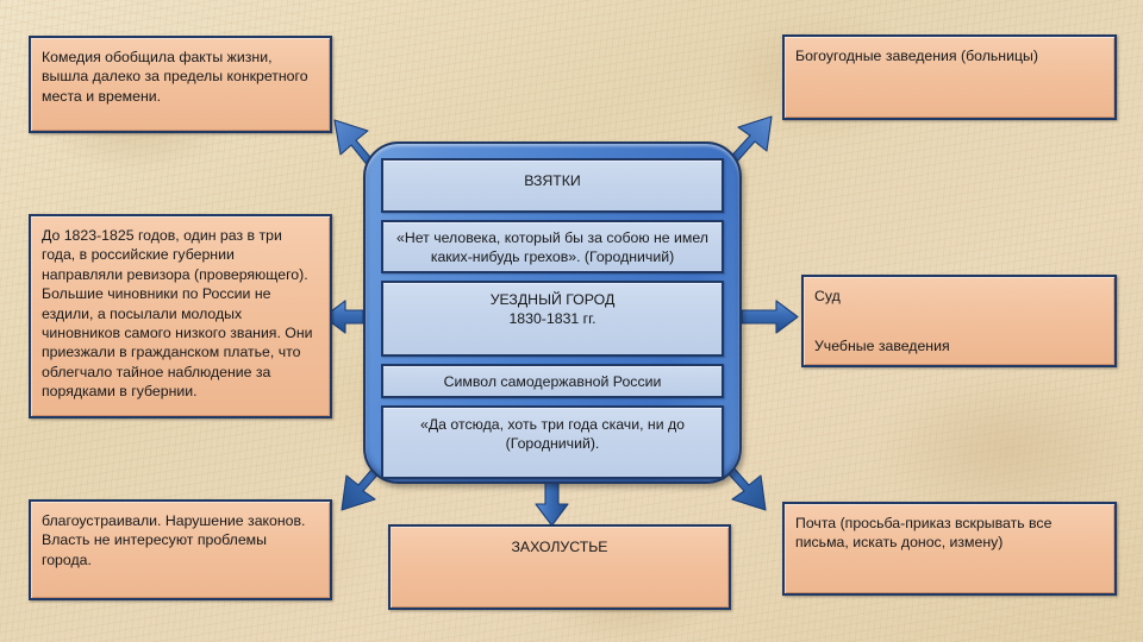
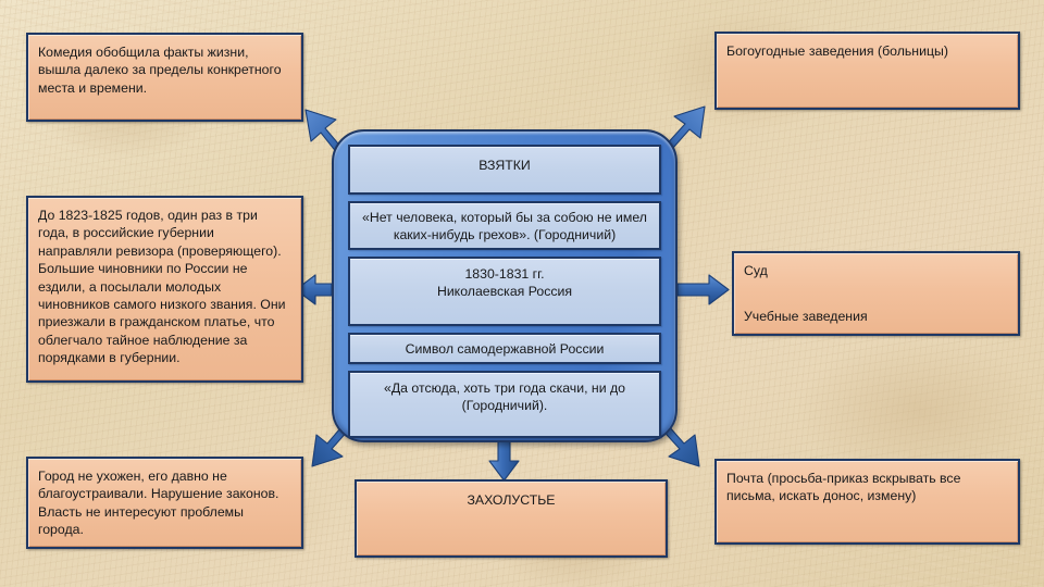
  ВЗЯТКИ
  «Нет человека, который бы за собою не имел каких-нибудь грехов». (Городничий)
- УЕЗДНЫЙ ГОРОД
  1830-1831 гг.
+ Николаевская Россия
  Символ самодержавной России
  «Да отсюда, хоть три года скачи, ни до
  (Городничий).
  Комедия обобщила факты жизни,
  вышла далеко за пределы конкретного
  места и времени.
  До 1823-1825 годов, один раз в три
  года, в российские губернии
  направляли ревизора (проверяющего).
  Большие чиновники по России не
  ездили, а посылали молодых
  чиновников самого низкого звания. Они
  приезжали в гражданском платье, что
  облегчало тайное наблюдение за
  порядками в губернии.
+ Город не ухожен, его давно не
  благоустраивали. Нарушение законов.
  Власть не интересуют проблемы
  города.
  Богоугодные заведения (больницы)
  Суд
  Учебные заведения
  Почта (просьба-приказ вскрывать все
  письма, искать донос, измену)
  ЗАХОЛУСТЬЕ
